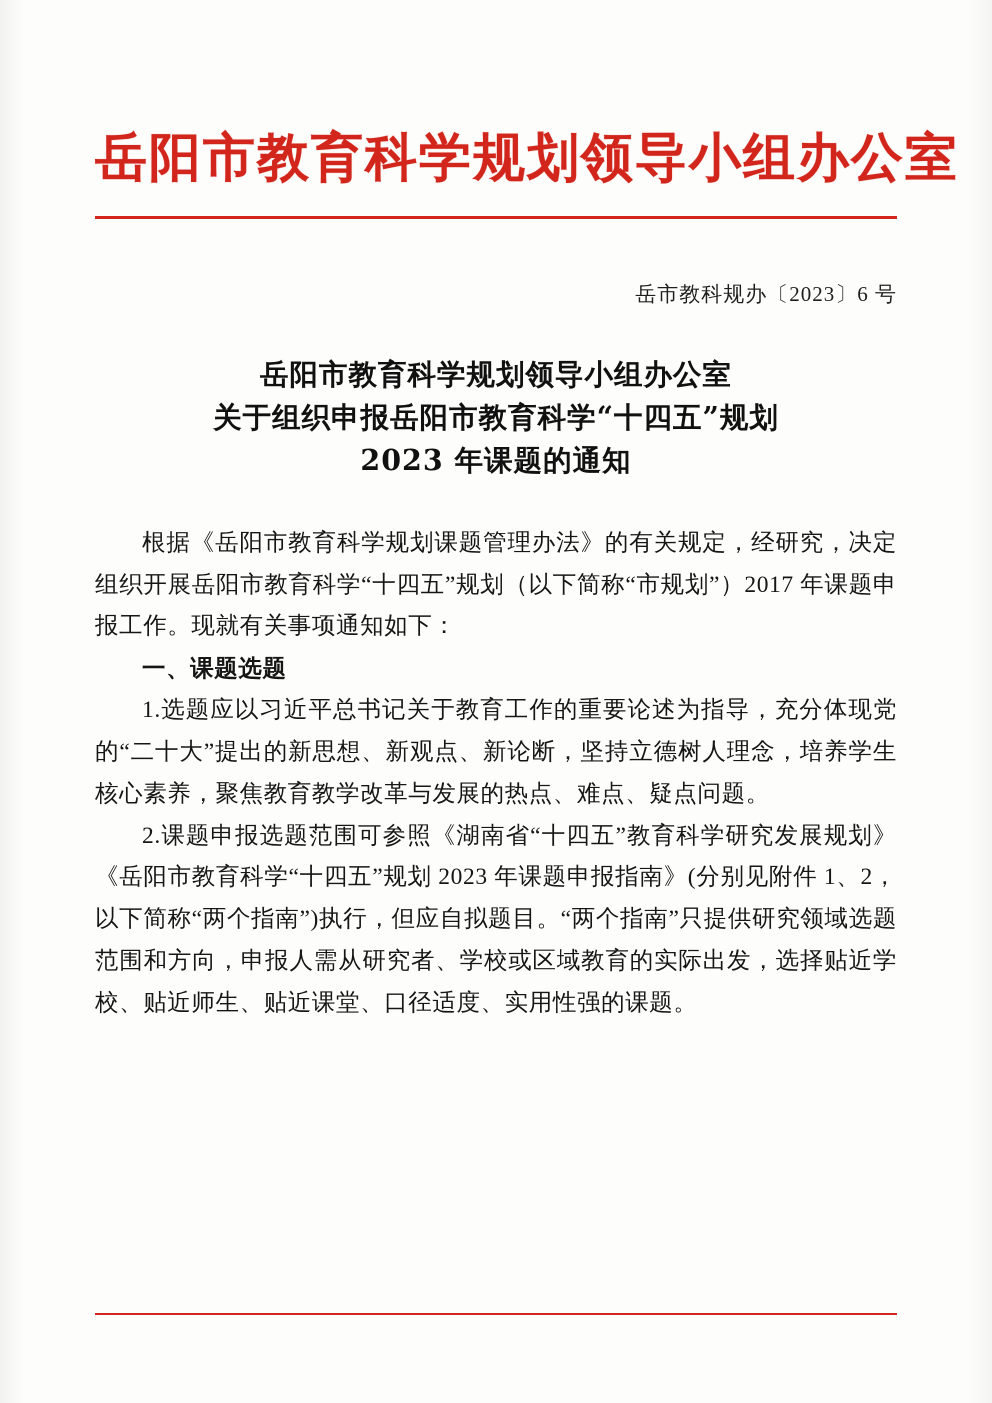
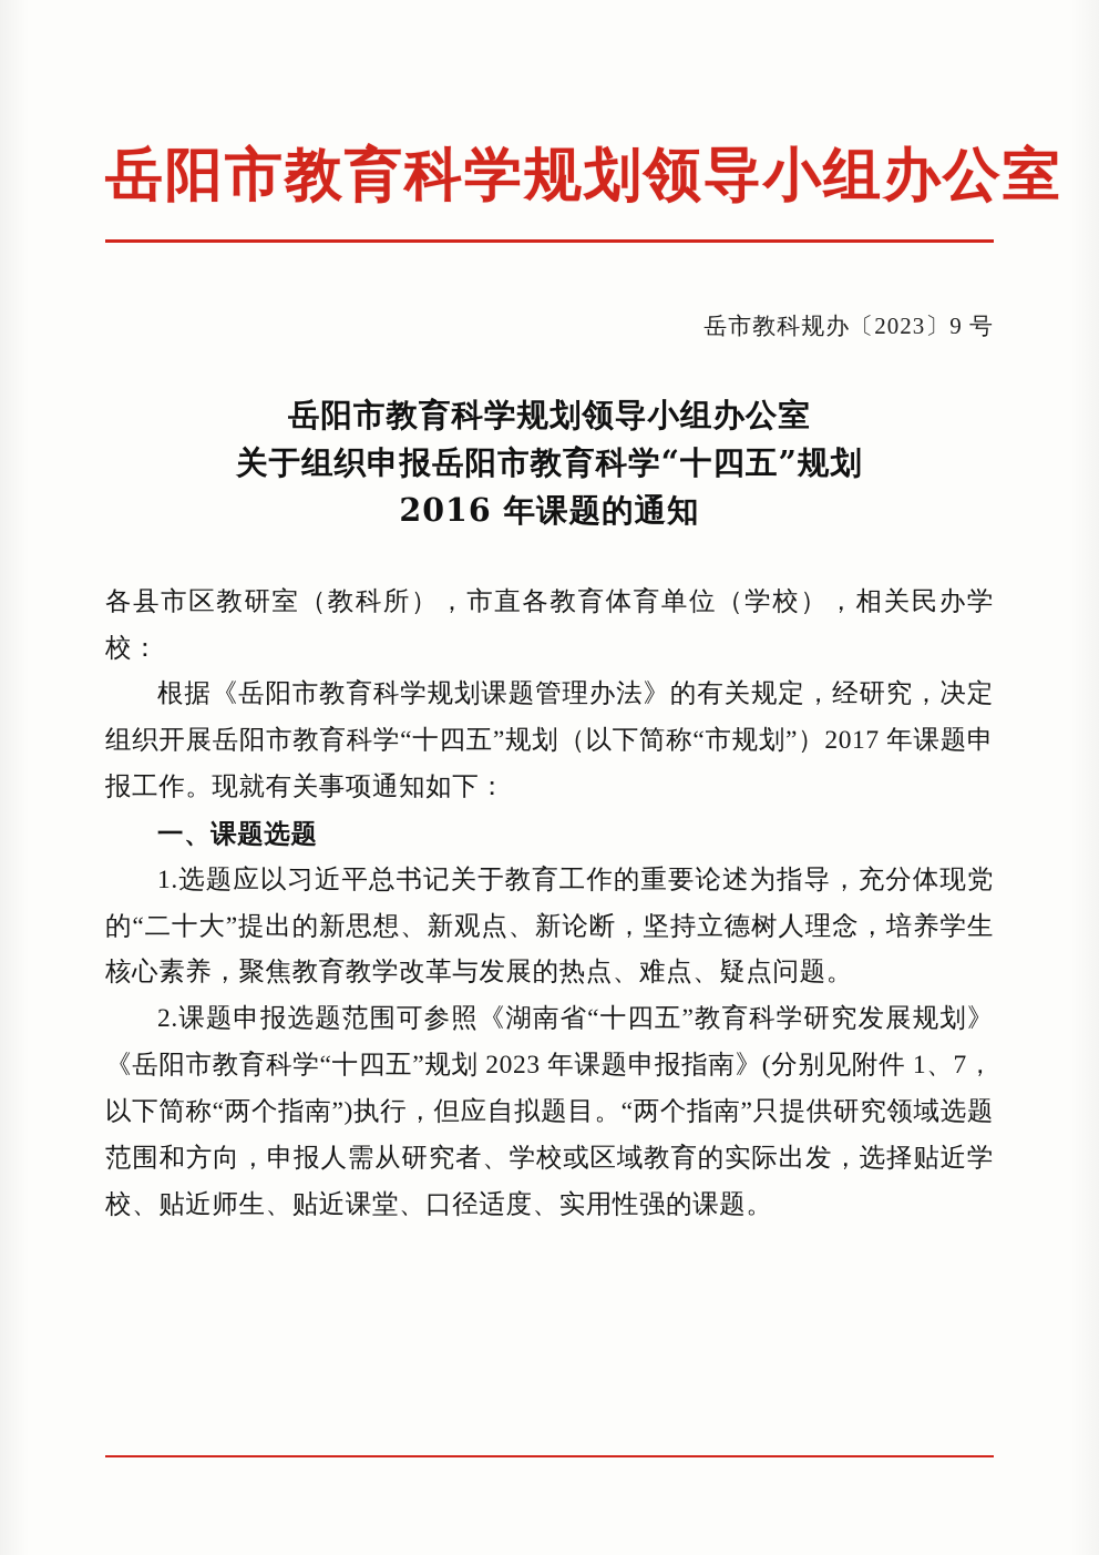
  岳阳市教育科学规划领导小组办公室
- 岳市教科规办〔2023〕6 号
+ 岳市教科规办〔2023〕9 号
  岳阳市教育科学规划领导小组办公室
  关于组织申报岳阳市教育科学“十四五”规划
- 2023 年课题的通知
+ 2016 年课题的通知
+ 各县市区教研室（教科所），市直各教育体育单位（学校），相关民办学校：
  根据《岳阳市教育科学规划课题管理办法》的有关规定，经研究，决定组织开展岳阳市教育科学“十四五”规划（以下简称“市规划”）2017 年课题申报工作。现就有关事项通知如下：
  一、课题选题
  1.选题应以习近平总书记关于教育工作的重要论述为指导，充分体现党的“二十大”提出的新思想、新观点、新论断，坚持立德树人理念，培养学生核心素养，聚焦教育教学改革与发展的热点、难点、疑点问题。
- 2.课题申报选题范围可参照《湖南省“十四五”教育科学研究发展规划》《岳阳市教育科学“十四五”规划 2023 年课题申报指南》(分别见附件 1、2，以下简称“两个指南”)执行，但应自拟题目。“两个指南”只提供研究领域选题范围和方向，申报人需从研究者、学校或区域教育的实际出发，选择贴近学校、贴近师生、贴近课堂、口径适度、实用性强的课题。
+ 2.课题申报选题范围可参照《湖南省“十四五”教育科学研究发展规划》《岳阳市教育科学“十四五”规划 2023 年课题申报指南》(分别见附件 1、7，以下简称“两个指南”)执行，但应自拟题目。“两个指南”只提供研究领域选题范围和方向，申报人需从研究者、学校或区域教育的实际出发，选择贴近学校、贴近师生、贴近课堂、口径适度、实用性强的课题。
